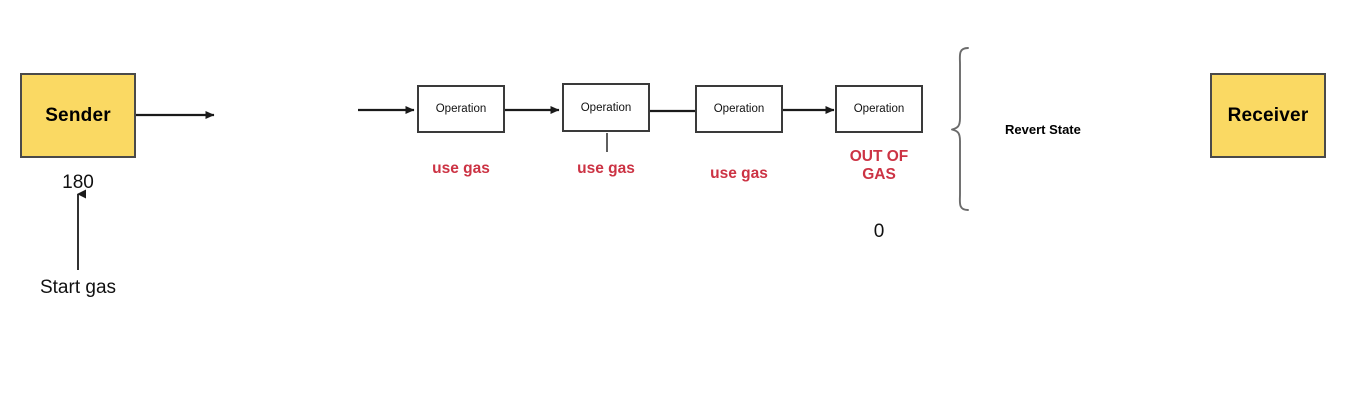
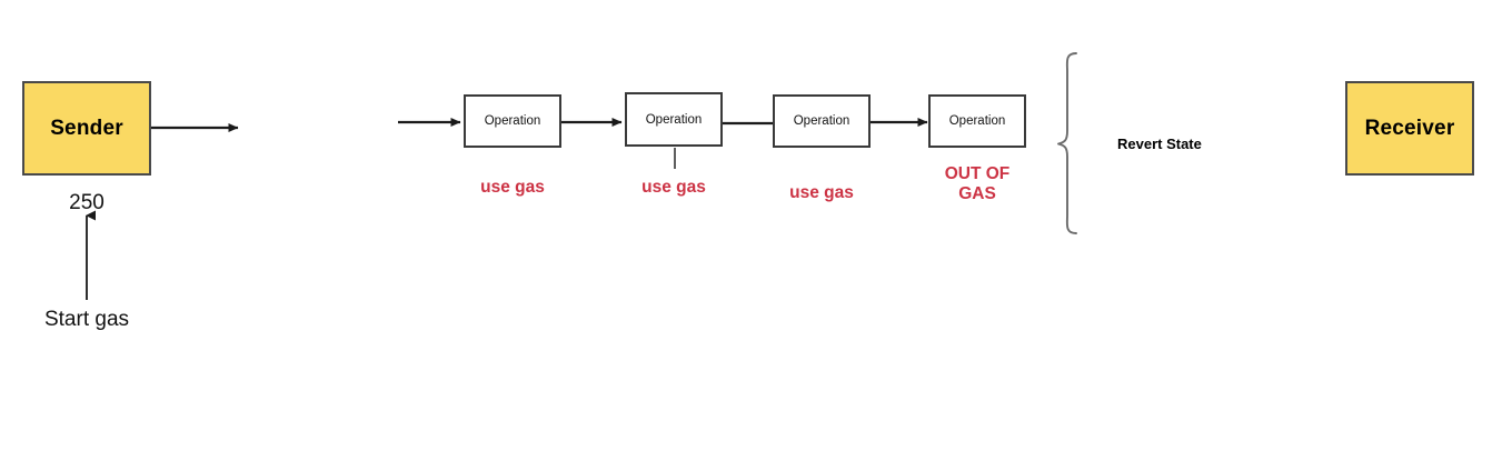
  Sender
- 180
+ 250
  Start gas
  Operation
  Operation
  Operation
  Operation
  use gas
  use gas
  use gas
  OUT OF
  GAS
- 0
  Revert State
  Receiver
